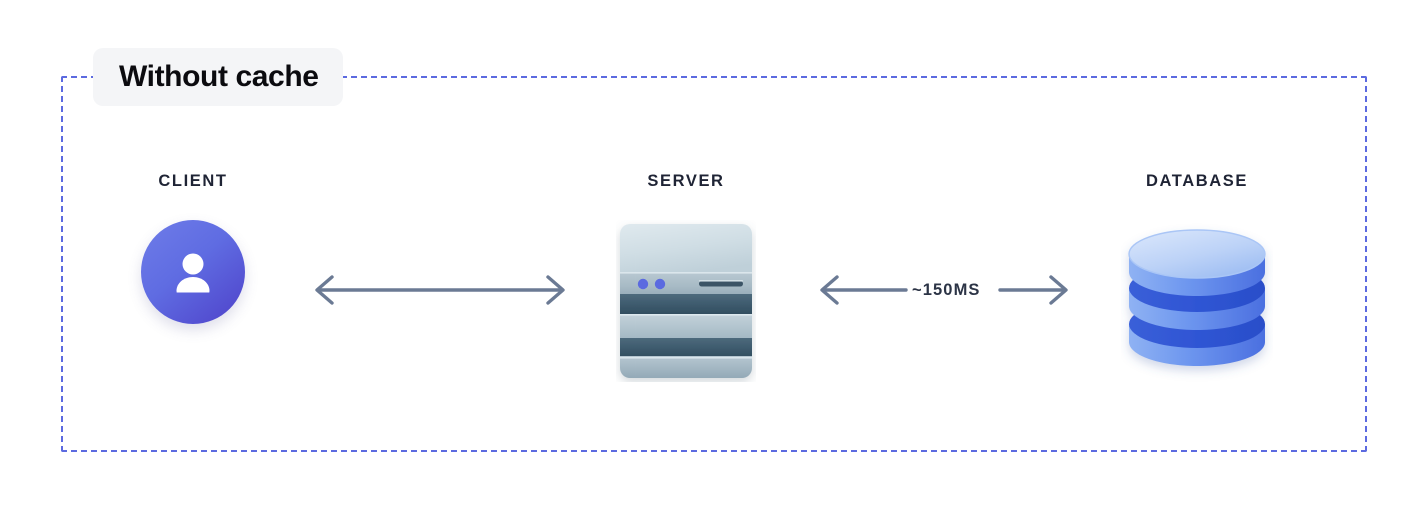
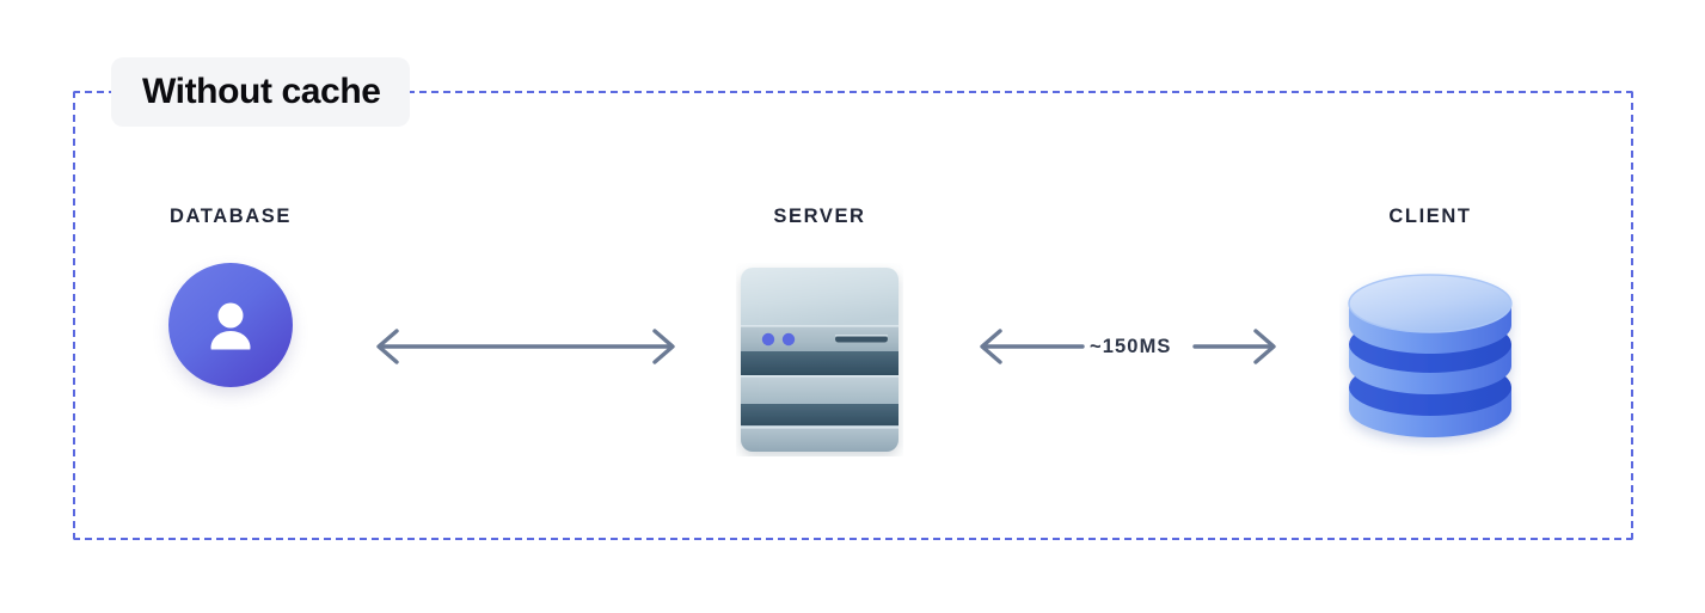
  Without cache
- CLIENT
+ DATABASE
  SERVER
- DATABASE
+ CLIENT
  ~150MS
